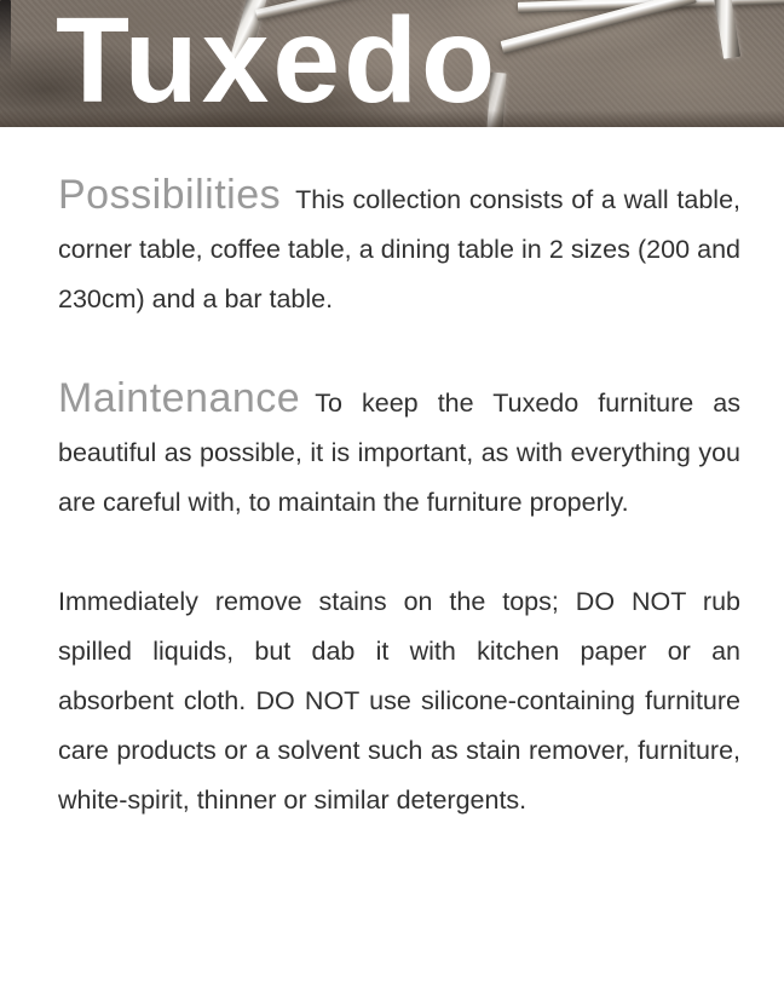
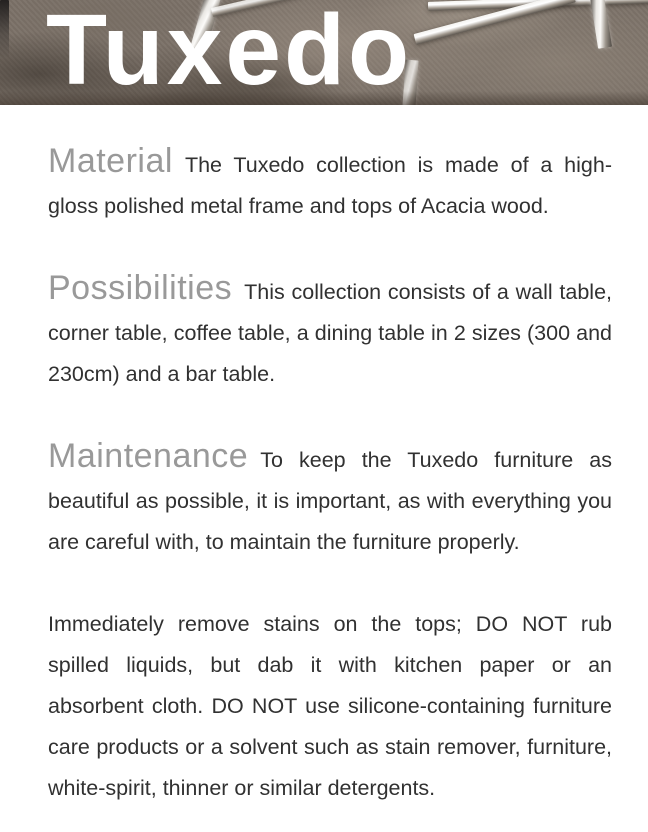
  Tuxedo
+ Material The Tuxedo collection is made of a high-gloss polished metal frame and tops of Acacia wood.
- Possibilities This collection consists of a wall table, corner table, coffee table, a dining table in 2 sizes (200 and 230cm) and a bar table.
+ Possibilities This collection consists of a wall table, corner table, coffee table, a dining table in 2 sizes (300 and 230cm) and a bar table.
  Maintenance To keep the Tuxedo furniture as beautiful as possible, it is important, as with everything you are careful with, to maintain the furniture properly.
  Immediately remove stains on the tops; DO NOT rub spilled liquids, but dab it with kitchen paper or an absorbent cloth. DO NOT use silicone-containing furniture care products or a solvent such as stain remover, furniture, white-spirit, thinner or similar detergents.
